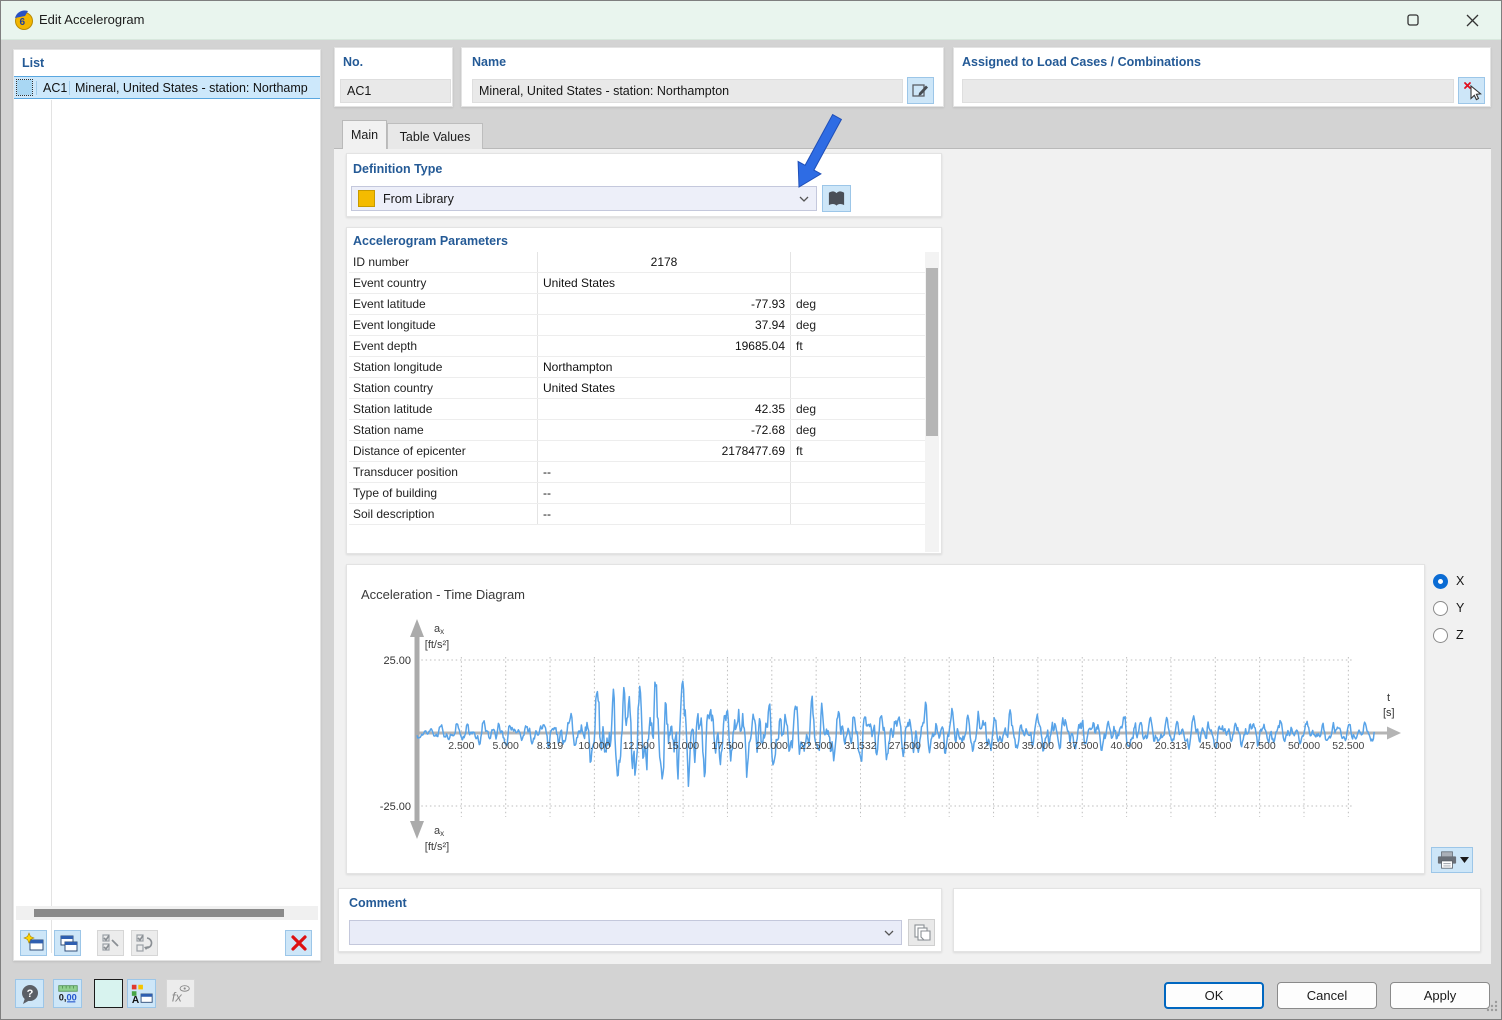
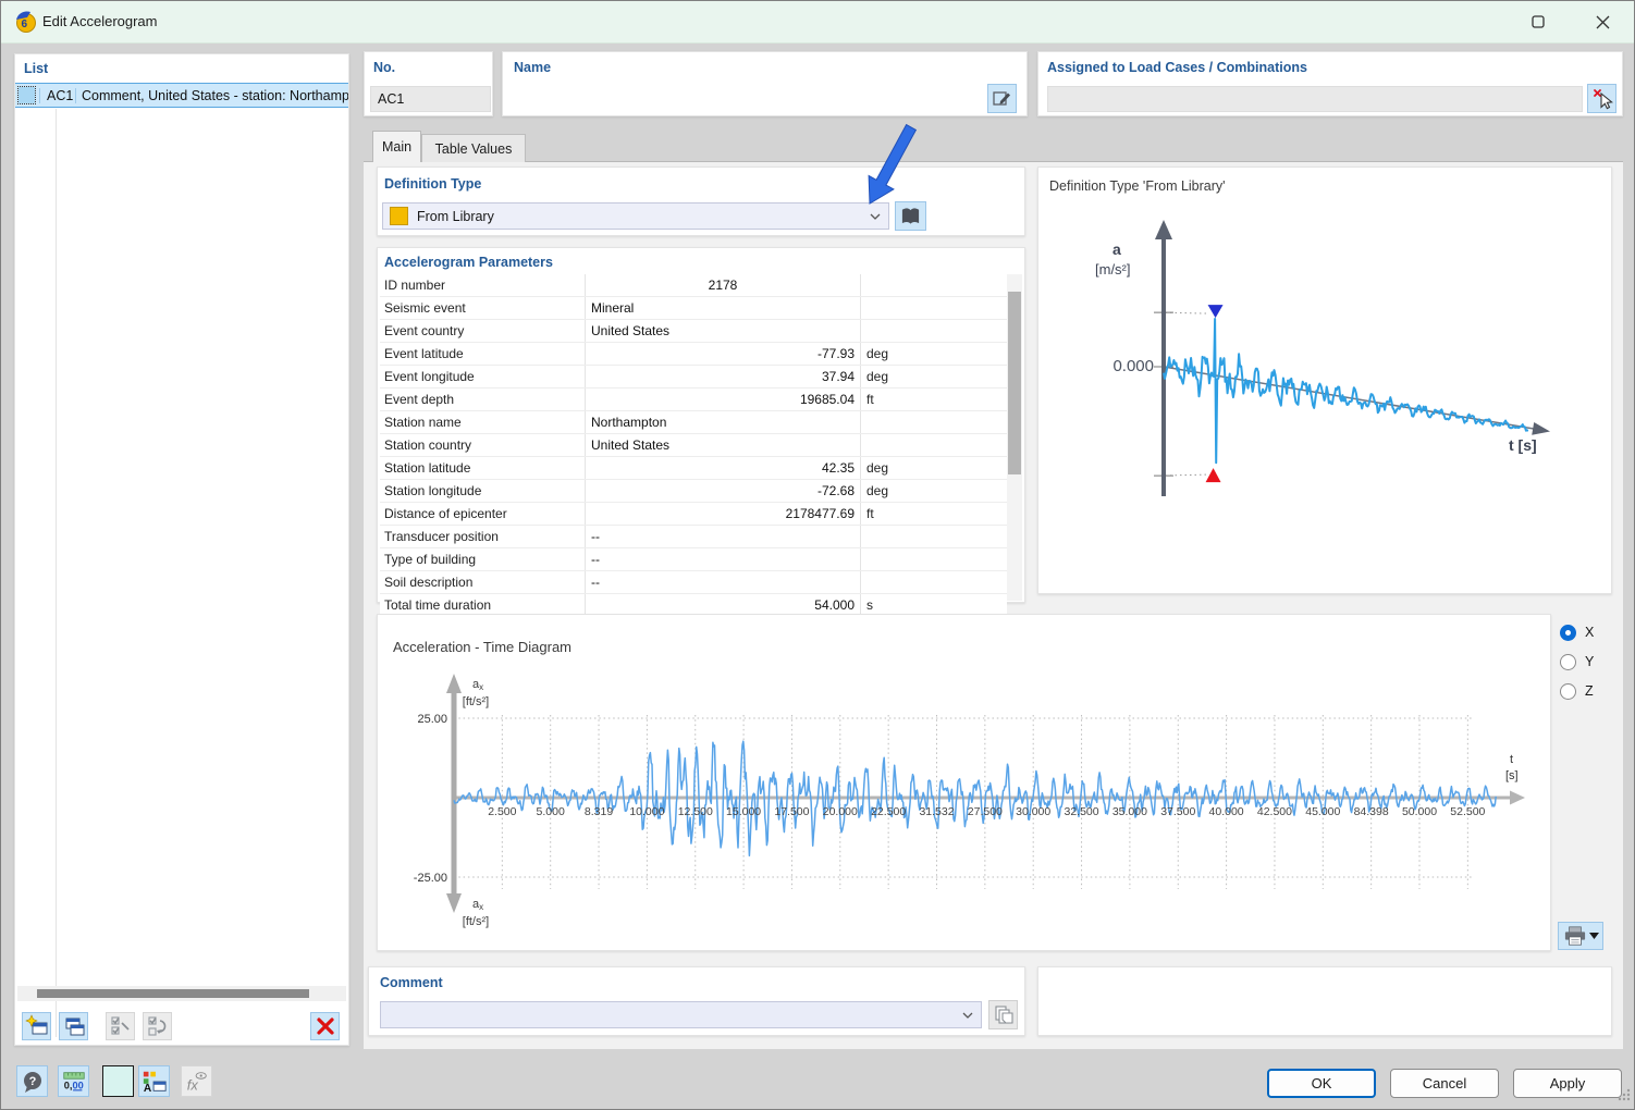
  6
  Edit Accelerogram
  List
  AC1
- Mineral, United States - station: Northamp
+ Comment, United States - station: Northamp
  No.
  AC1
  Name
- Mineral, United States - station: Northampton
  Assigned to Load Cases / Combinations
  Main
  Table Values
  Definition Type
  From Library
  Accelerogram Parameters
  ID number
  2178
+ Seismic event
+ Mineral
  Event country
  United States
  Event latitude
  -77.93
  deg
  Event longitude
  37.94
  deg
  Event depth
  19685.04
  ft
- Station longitude
+ Station name
  Northampton
  Station country
  United States
  Station latitude
  42.35
  deg
- Station name
+ Station longitude
  -72.68
  deg
  Distance of epicenter
  2178477.69
  ft
  Transducer position
  --
  Type of building
  --
  Soil description
  --
+ Total time duration
+ 54.000
+ s
+ Definition Type 'From Library'
+ a
+ [m/s²]
+ 0.000
+ t [s]
  Acceleration - Time Diagram
  25.00
  -25.00
  2.500
  5.000
  8.319
  10.000
  12.500
  15.000
  17.500
  20.000
  22.500
  31.532
  27.500
  30.000
  32.500
  35.000
  37.500
  40.000
- 20.313
+ 42.500
  45.000
- 47.500
+ 84.398
  50.000
  52.500
  ax
  [ft/s²]
  ax
  [ft/s²]
  t
  [s]
  X
  Y
  Z
  Comment
  ?
  0,00
  A
  fx
  OK
  Cancel
  Apply
